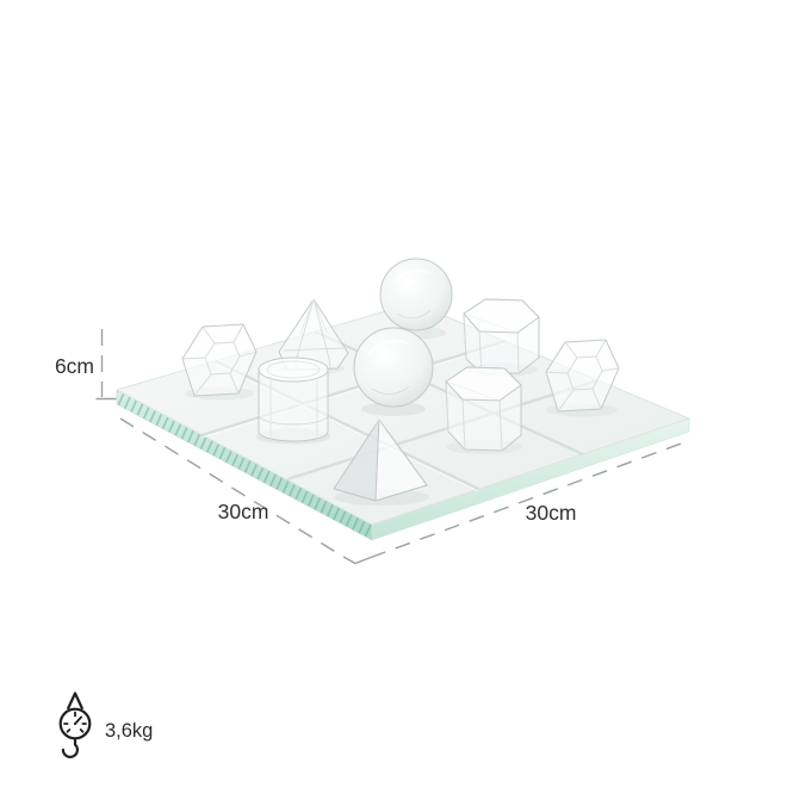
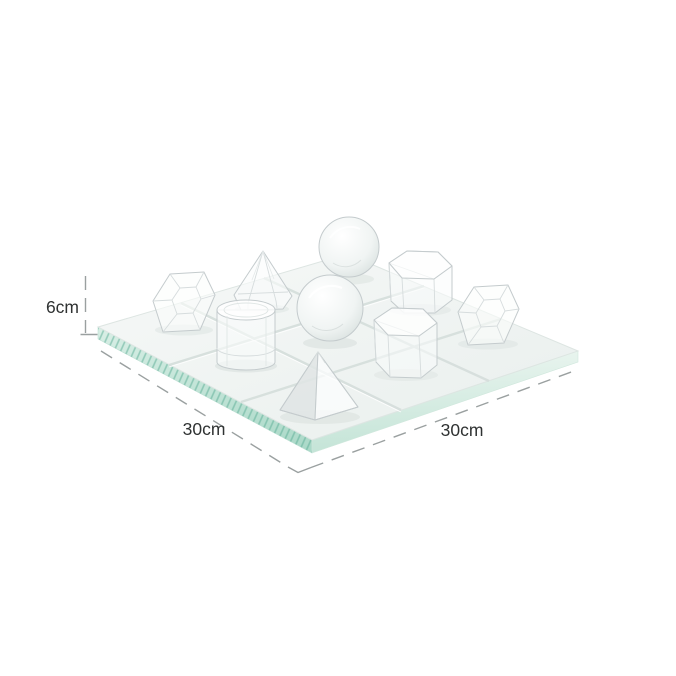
  6cm
  30cm
  30cm
- 3,6kg
